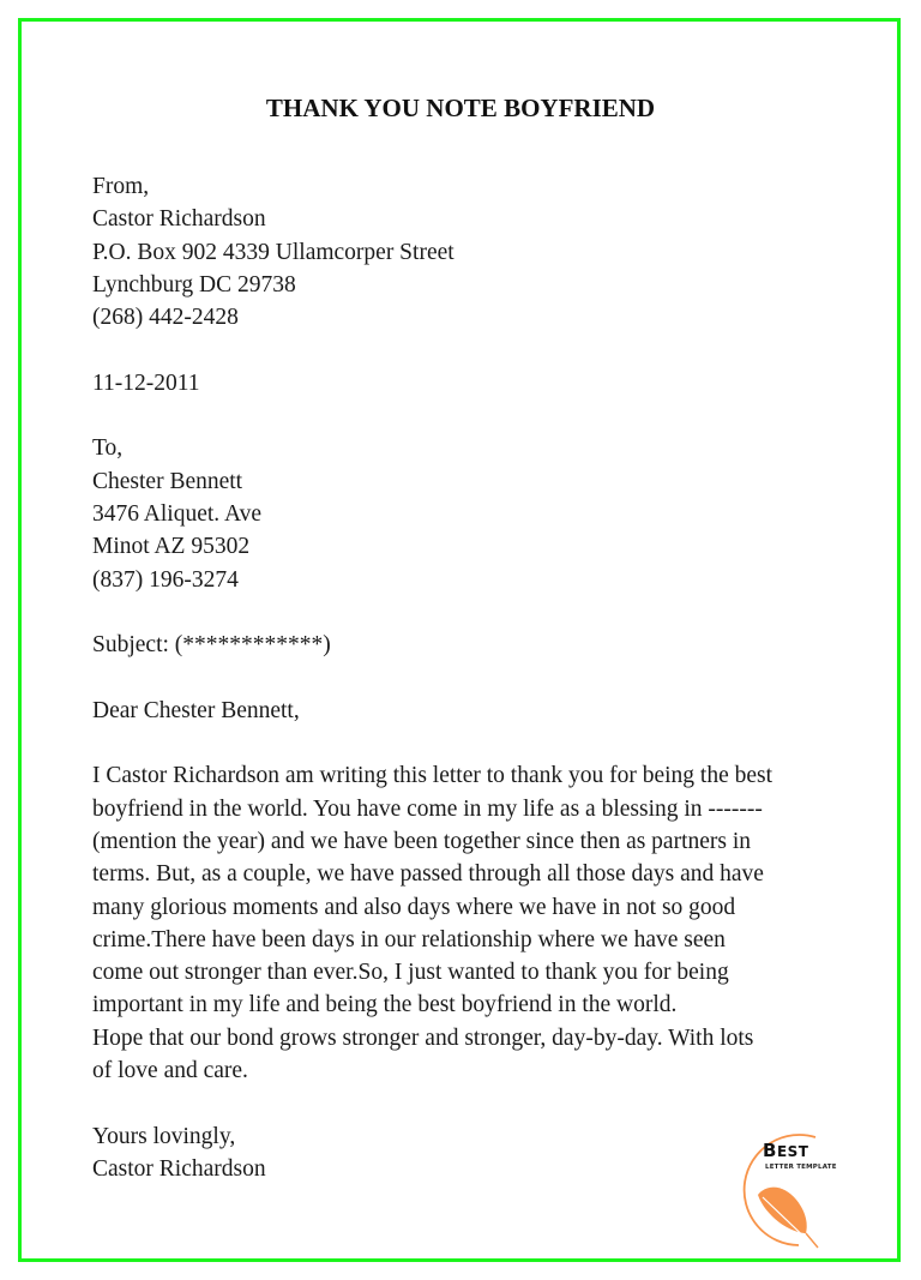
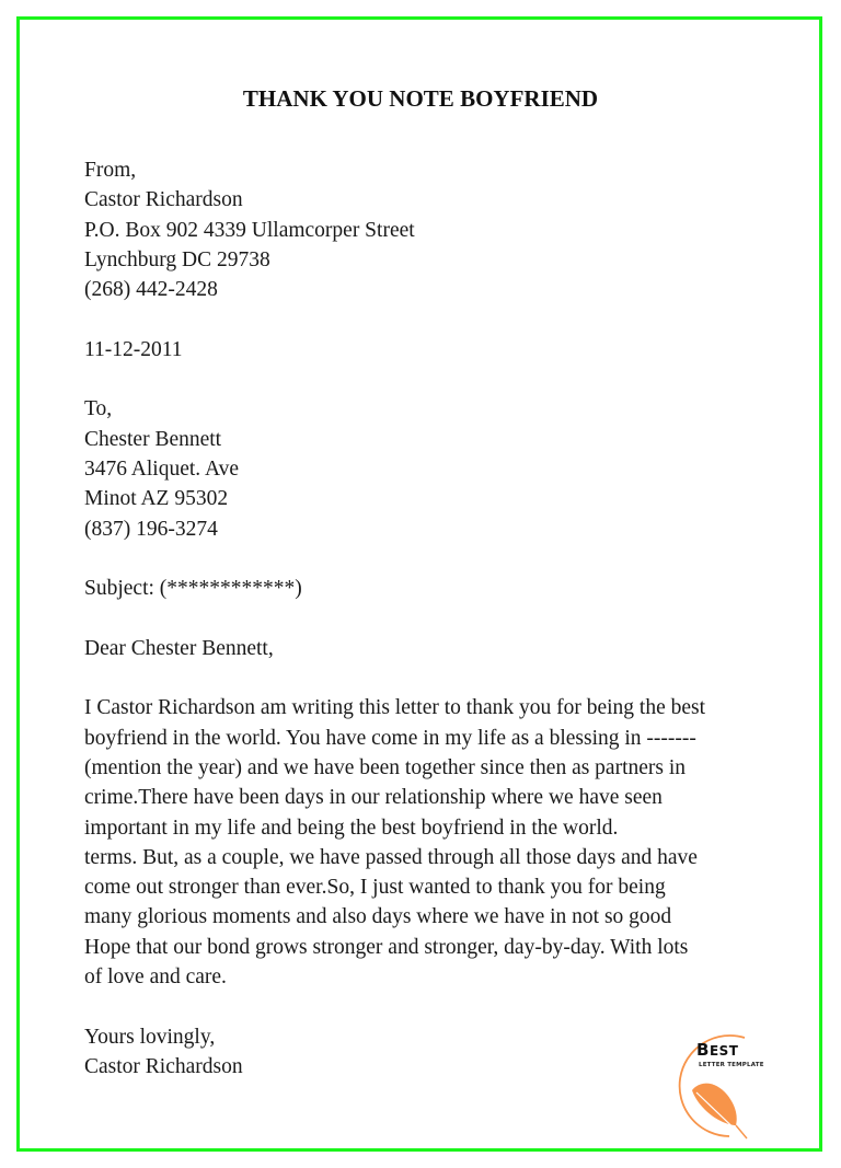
  THANK YOU NOTE BOYFRIEND
  From,
  Castor Richardson
  P.O. Box 902 4339 Ullamcorper Street
  Lynchburg DC 29738
  (268) 442-2428
  11-12-2011
  To,
  Chester Bennett
  3476 Aliquet. Ave
  Minot AZ 95302
  (837) 196-3274
  Subject: (************)
  Dear Chester Bennett,
  I Castor Richardson am writing this letter to thank you for being the best
  boyfriend in the world. You have come in my life as a blessing in -------
  (mention the year) and we have been together since then as partners in
- terms. But, as a couple, we have passed through all those days and have
+ crime.There have been days in our relationship where we have seen
- many glorious moments and also days where we have in not so good
+ important in my life and being the best boyfriend in the world.
- crime.There have been days in our relationship where we have seen
+ terms. But, as a couple, we have passed through all those days and have
  come out stronger than ever.So, I just wanted to thank you for being
- important in my life and being the best boyfriend in the world.
+ many glorious moments and also days where we have in not so good
  Hope that our bond grows stronger and stronger, day-by-day. With lots
  of love and care.
  Yours lovingly,
  Castor Richardson
  BEST
